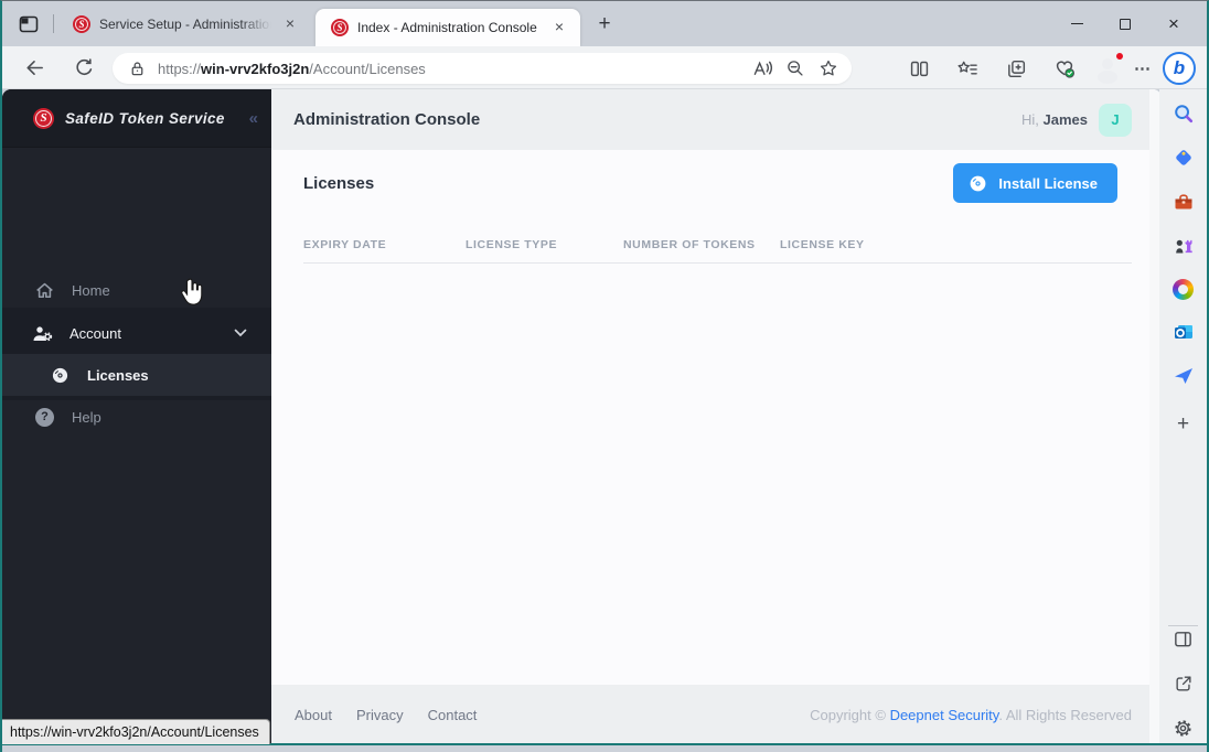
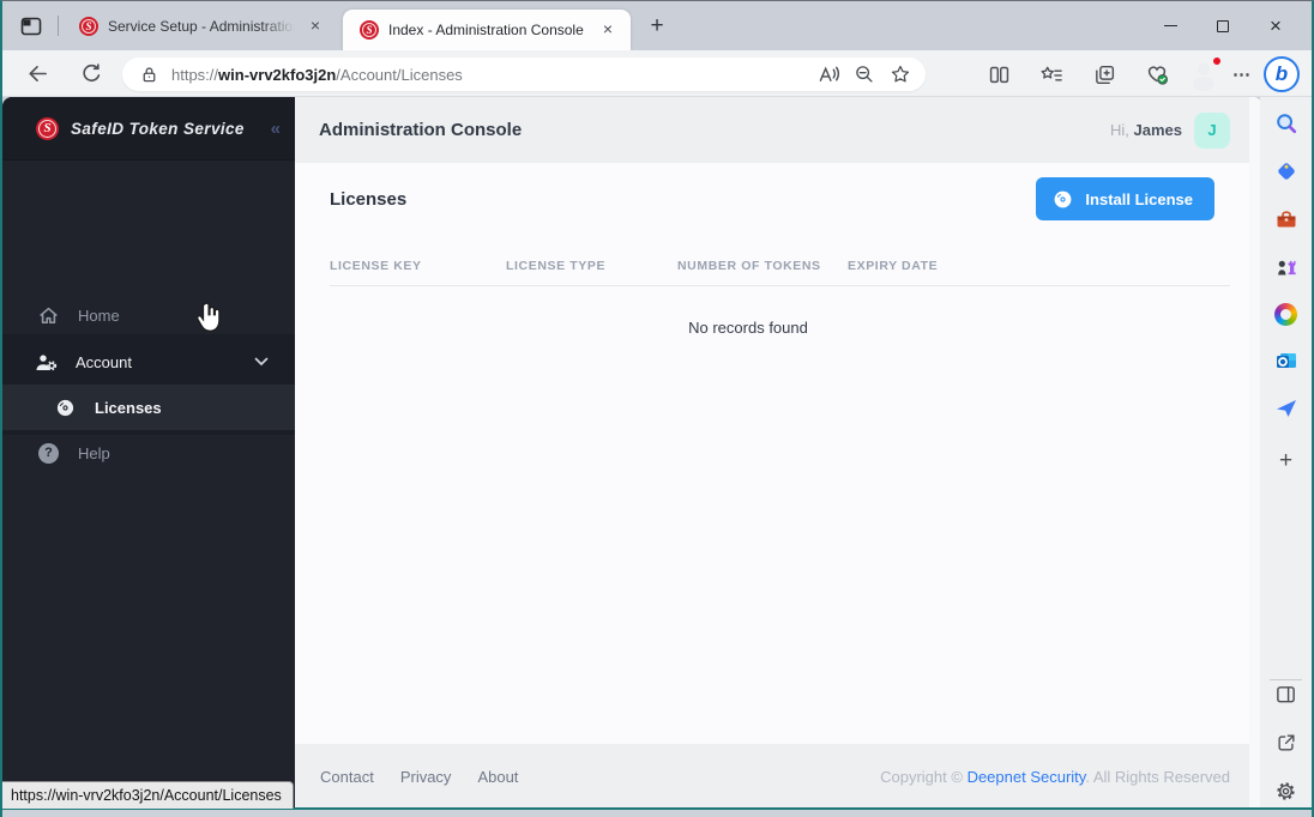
  S
  Service Setup - Administratio
  ×
  S
  Index - Administration Console
  ×
  +
  ×
  https://win-vrv2kfo3j2n/Account/Licenses
  ⋯
  b
  S
  SafeID Token Service
  «
  Home
  Account
  Licenses
  ?
  Help
  Administration Console
  Hi, James
  J
  Licenses
  Install License
- EXPIRY DATE
+ LICENSE KEY
  LICENSE TYPE
  NUMBER OF TOKENS
- LICENSE KEY
+ EXPIRY DATE
+ No records found
- About
+ Contact
  Privacy
- Contact
+ About
  Copyright © Deepnet Security. All Rights Reserved
  +
  https://win-vrv2kfo3j2n/Account/Licenses
